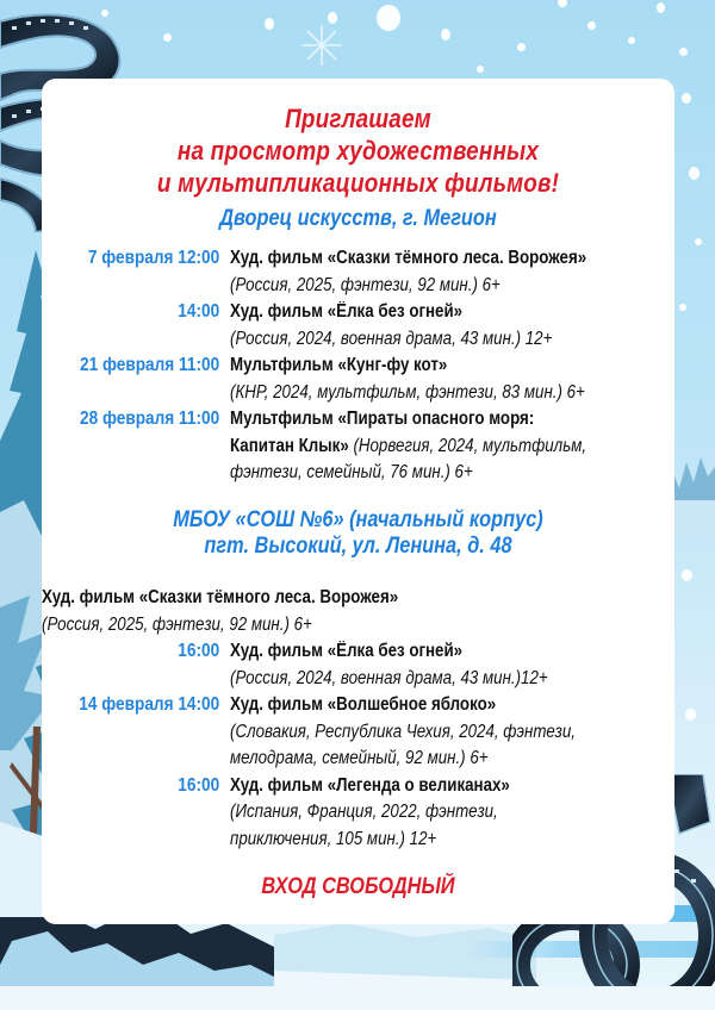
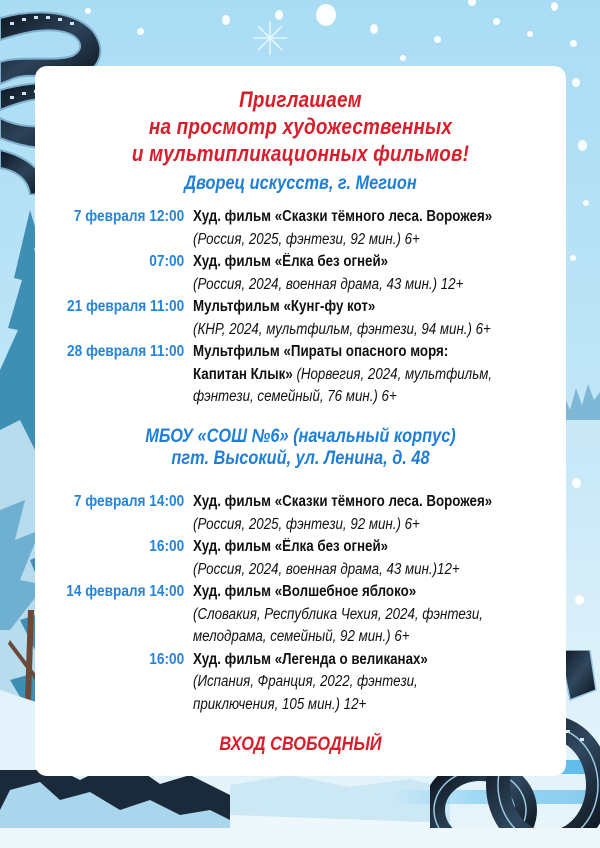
  Приглашаем
  на просмотр художественных
  и мультипликационных фильмов!
  Дворец искусств, г. Мегион
  7 февраля 12:00
  Худ. фильм «Сказки тёмного леса. Ворожея»
  (Россия, 2025, фэнтези, 92 мин.) 6+
- 14:00
+ 07:00
  Худ. фильм «Ёлка без огней»
  (Россия, 2024, военная драма, 43 мин.) 12+
  21 февраля 11:00
  Мультфильм «Кунг-фу кот»
- (КНР, 2024, мультфильм, фэнтези, 83 мин.) 6+
+ (КНР, 2024, мультфильм, фэнтези, 94 мин.) 6+
  28 февраля 11:00
  Мультфильм «Пираты опасного моря:
  Капитан Клык» (Норвегия, 2024, мультфильм,
  фэнтези, семейный, 76 мин.) 6+
  МБОУ «СОШ №6» (начальный корпус)
  пгт. Высокий, ул. Ленина, д. 48
+ 7 февраля 14:00
  Худ. фильм «Сказки тёмного леса. Ворожея»
  (Россия, 2025, фэнтези, 92 мин.) 6+
  16:00
  Худ. фильм «Ёлка без огней»
  (Россия, 2024, военная драма, 43 мин.)12+
  14 февраля 14:00
  Худ. фильм «Волшебное яблоко»
  (Словакия, Республика Чехия, 2024, фэнтези,
  мелодрама, семейный, 92 мин.) 6+
  16:00
  Худ. фильм «Легенда о великанах»
  (Испания, Франция, 2022, фэнтези,
  приключения, 105 мин.) 12+
  ВХОД СВОБОДНЫЙ
